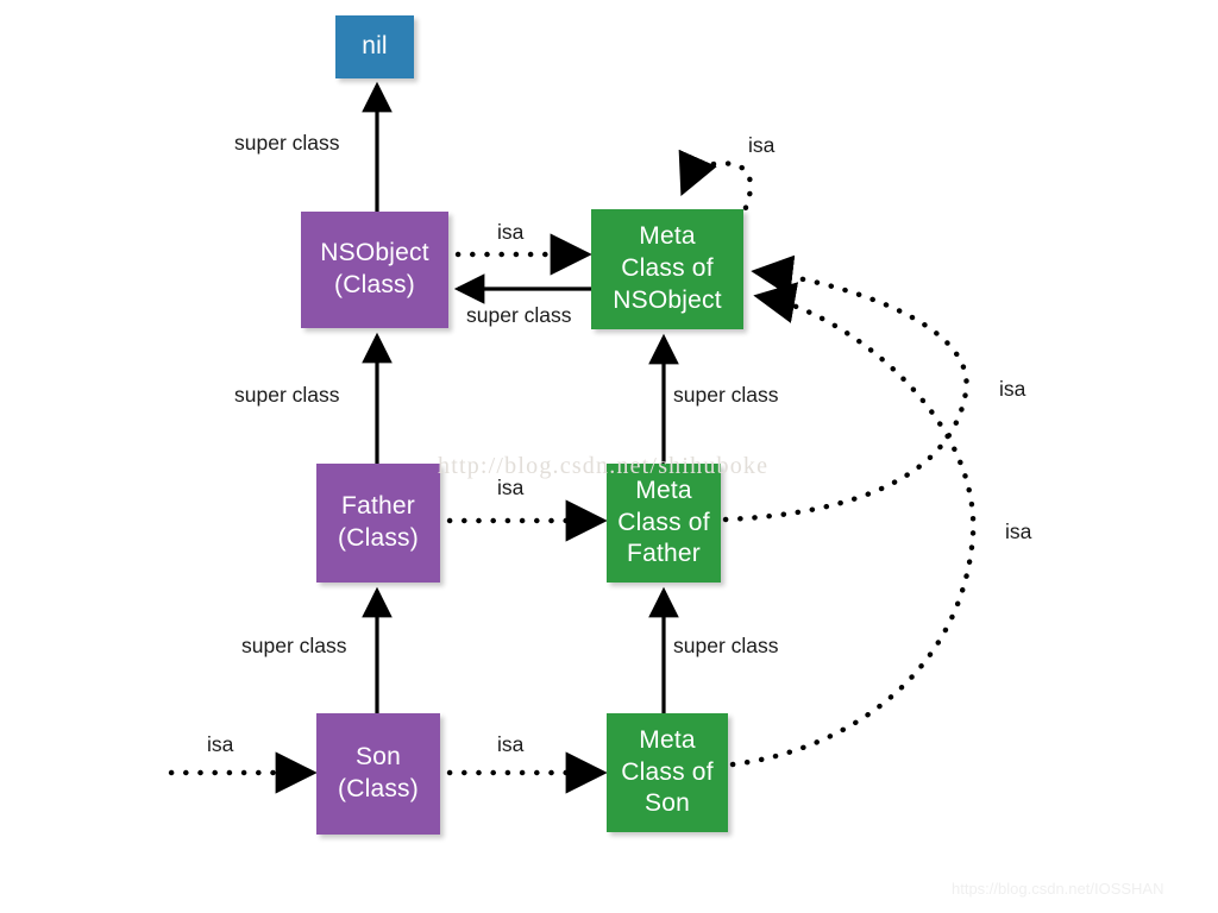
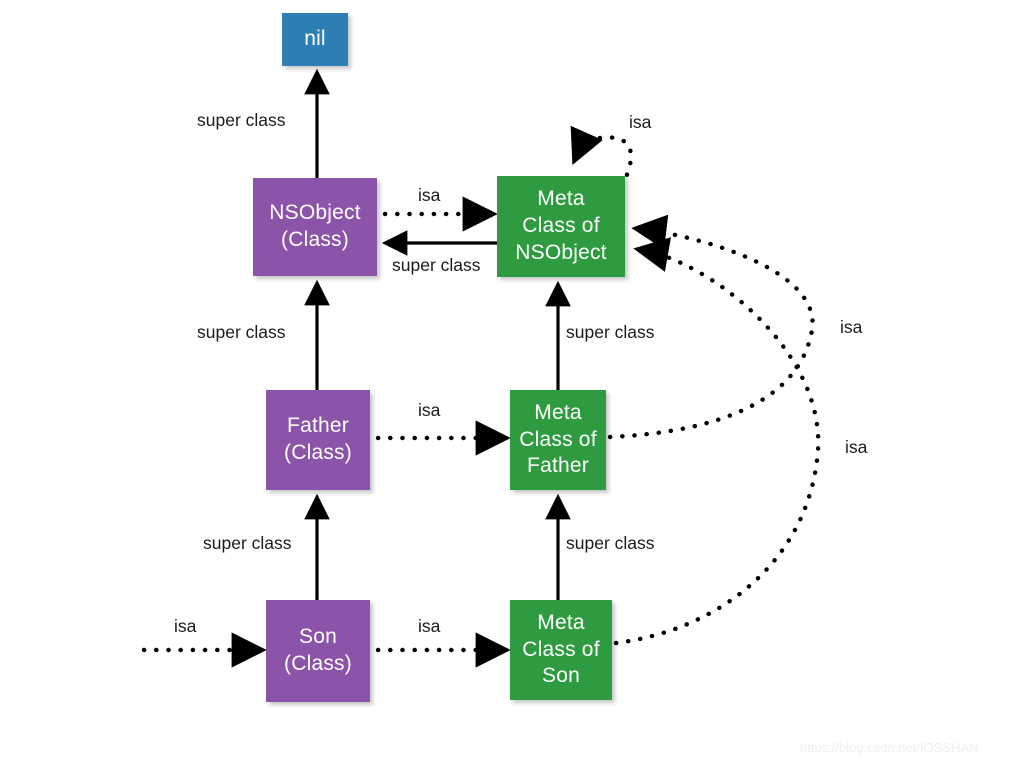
  nil
  NSObject
  (Class)
  Meta
  Class of
  NSObject
  Father
  (Class)
  Meta
  Class of
  Father
  Son
  (Class)
  Meta
  Class of
  Son
  super class
  isa
  super class
  isa
  super class
  super class
  isa
  isa
  isa
  super class
  super class
  isa
  isa
- http://blog.csdn.net/shihuboke
